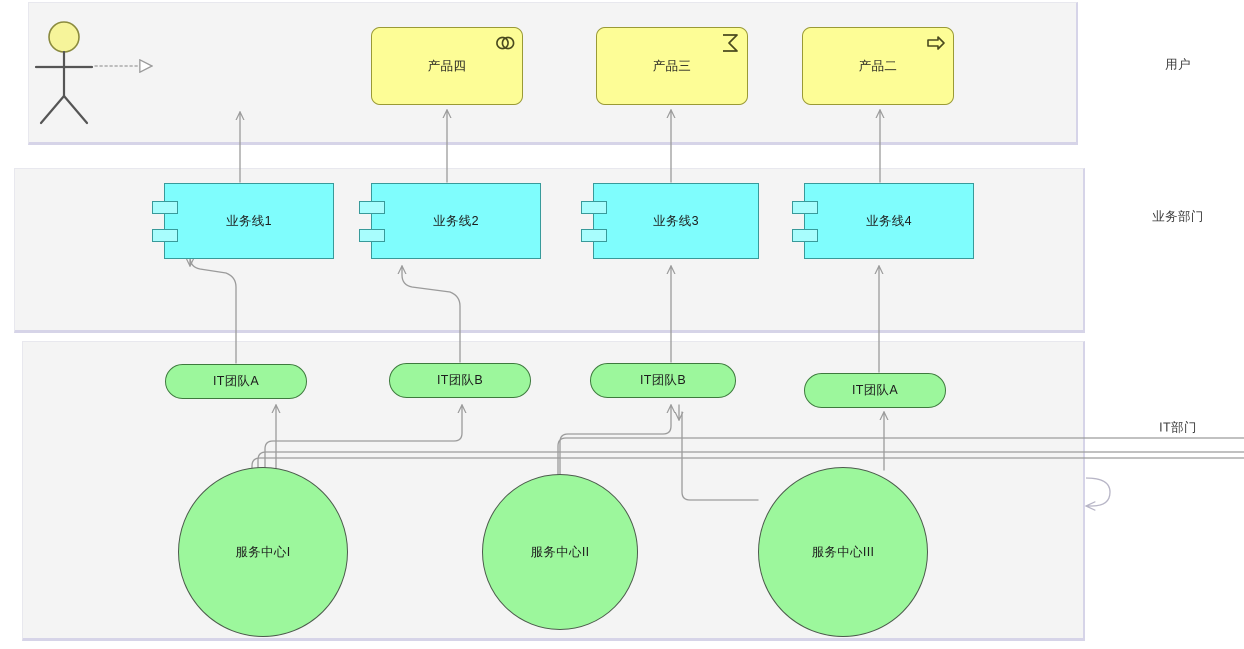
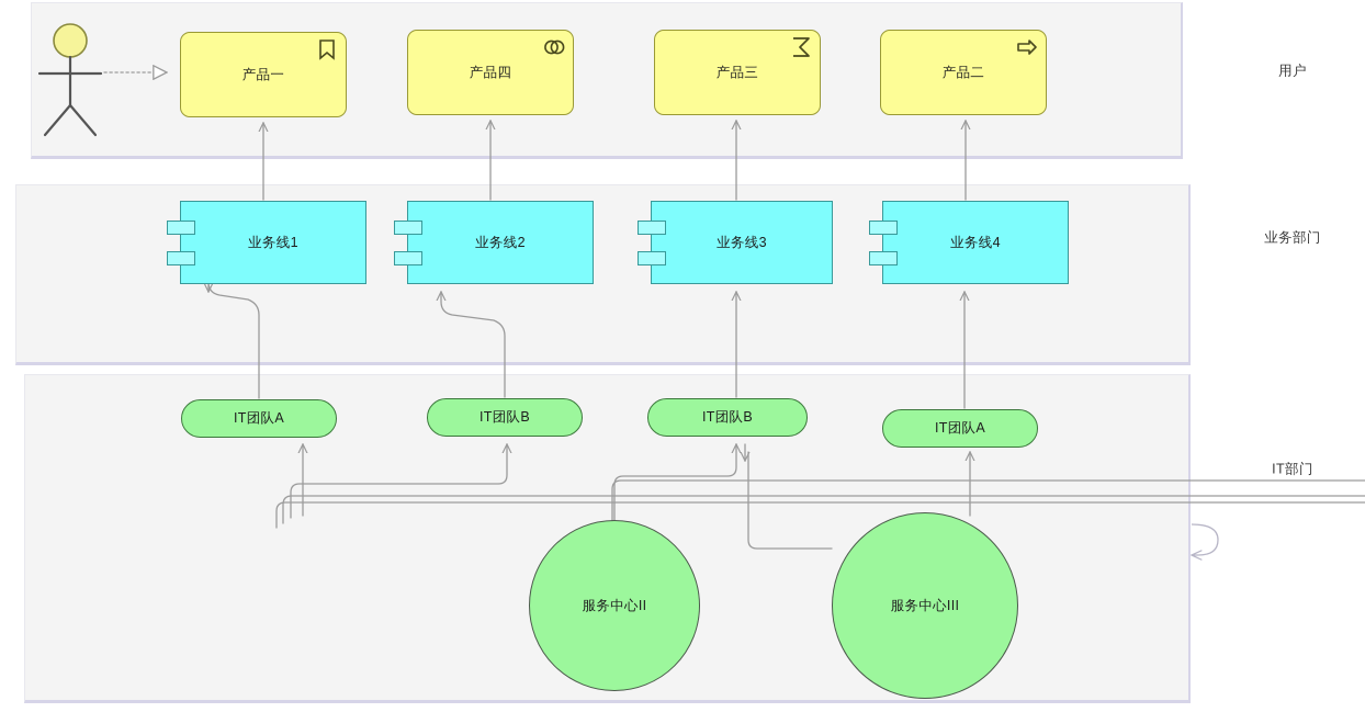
  用户
  业务部门
  IT部门
+ 产品一
  产品四
  产品三
  产品二
  业务线1
  业务线2
  业务线3
  业务线4
  IT团队A
  IT团队B
  IT团队B
  IT团队A
- 服务中心I
  服务中心II
  服务中心III
